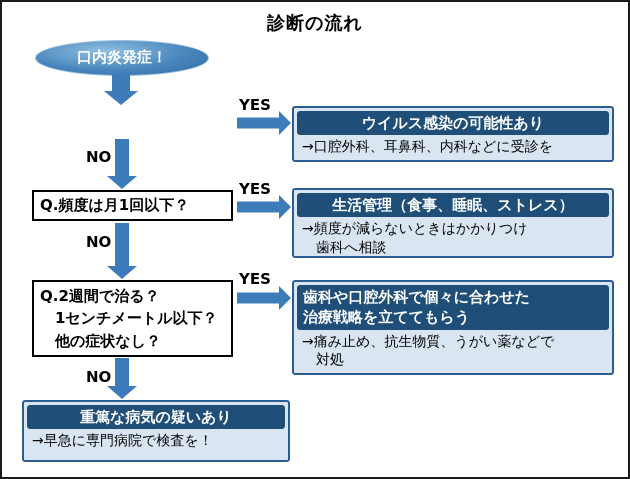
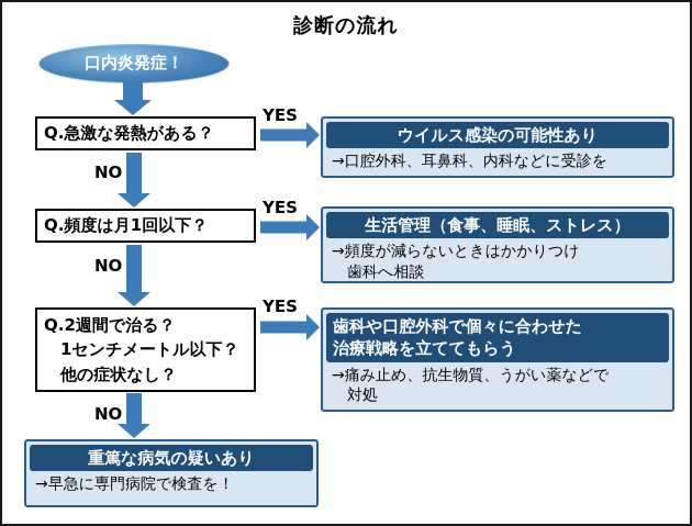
  診断の流れ
  口内炎発症！
+ Q.急激な発熱がある？
  YES
  ウイルス感染の可能性あり
  →口腔外科、耳鼻科、内科などに受診を
  NO
  Q.頻度は月1回以下？
  YES
  生活管理（食事、睡眠、ストレス）
  →頻度が減らないときはかかりつけ
  歯科へ相談
  NO
  Q.2週間で治る？
  1センチメートル以下？
  他の症状なし？
  YES
  歯科や口腔外科で個々に合わせた
  治療戦略を立ててもらう
  →痛み止め、抗生物質、うがい薬などで
  対処
  NO
  重篤な病気の疑いあり
  →早急に専門病院で検査を！
